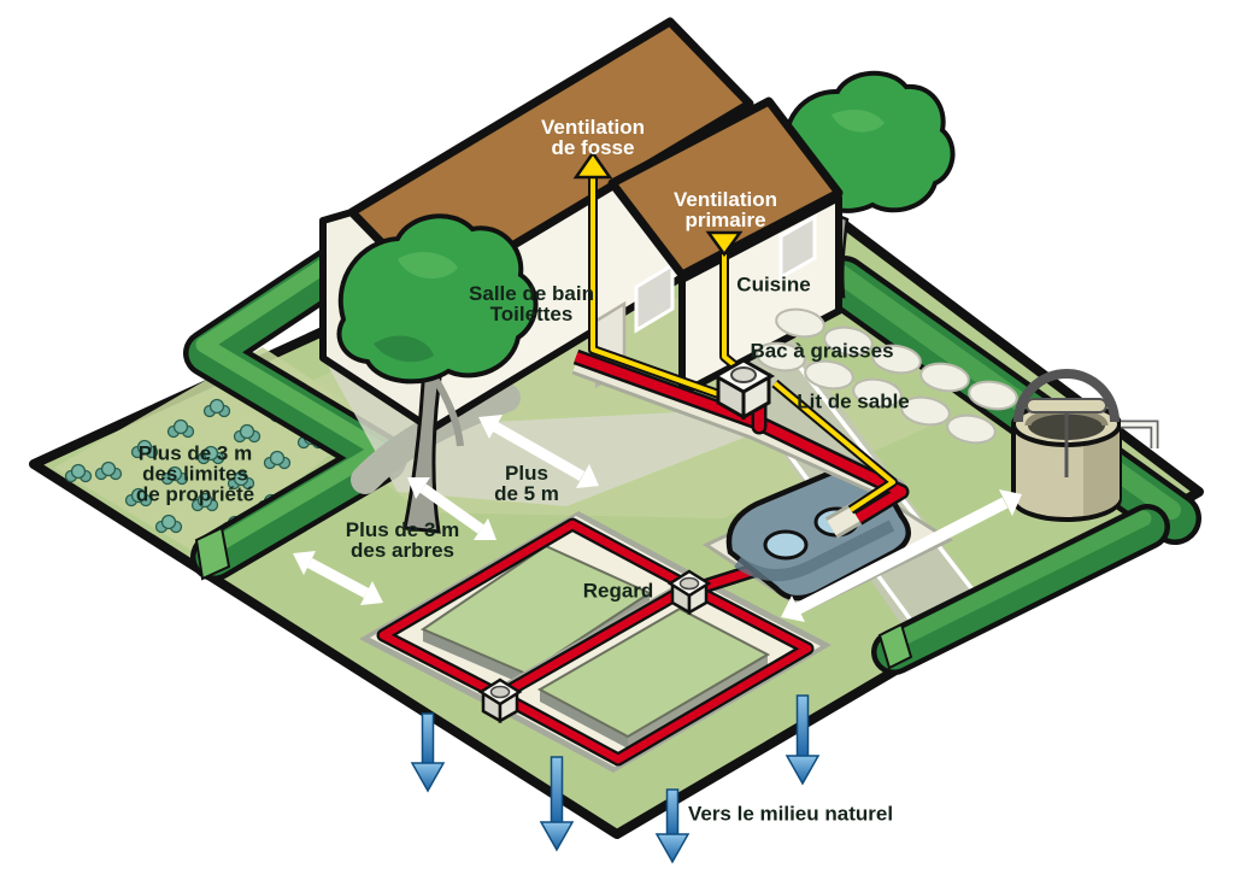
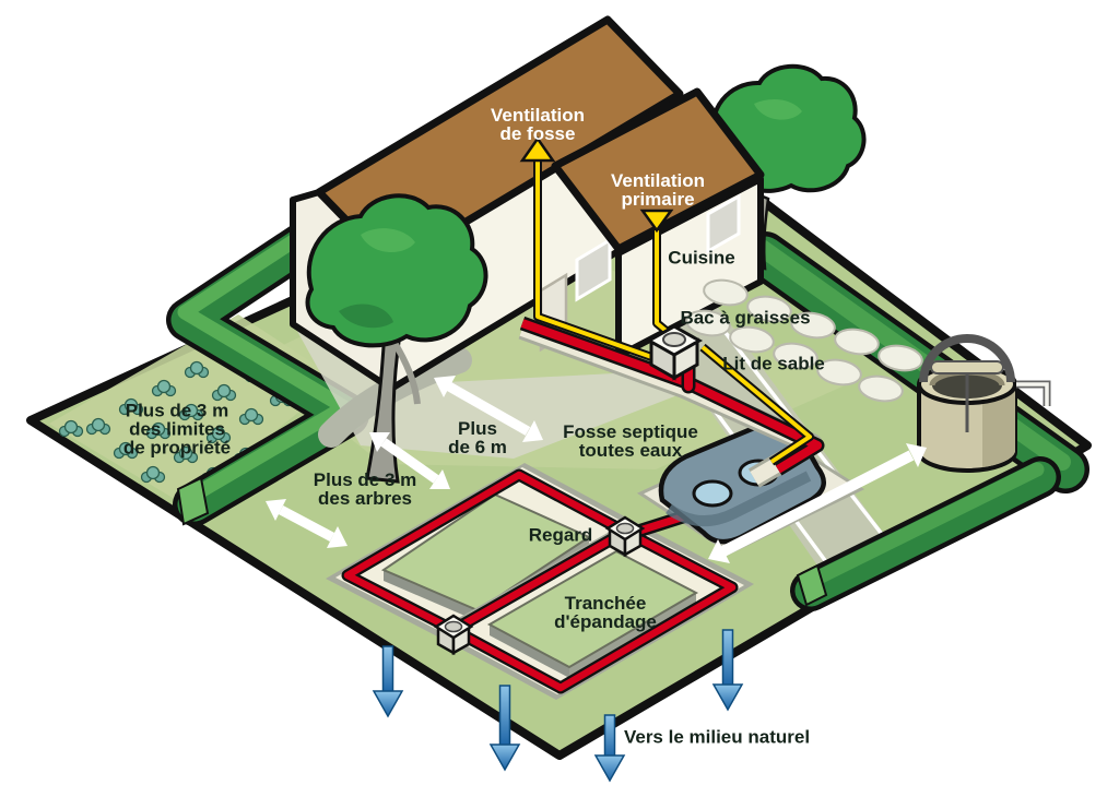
  Ventilation
  de fosse
  Ventilation
  primaire
- Salle de bain
- Toilettes
  Cuisine
  Bac à graisses
  Lit de sable
+ Fosse septique
+ toutes eaux
  Plus
- de 5 m
+ de 6 m
  Plus de 3 m
  des limites
  de propriété
  Plus de 3 m
  des arbres
  Regard
+ Tranchée
+ d'épandage
  Vers le milieu naturel
